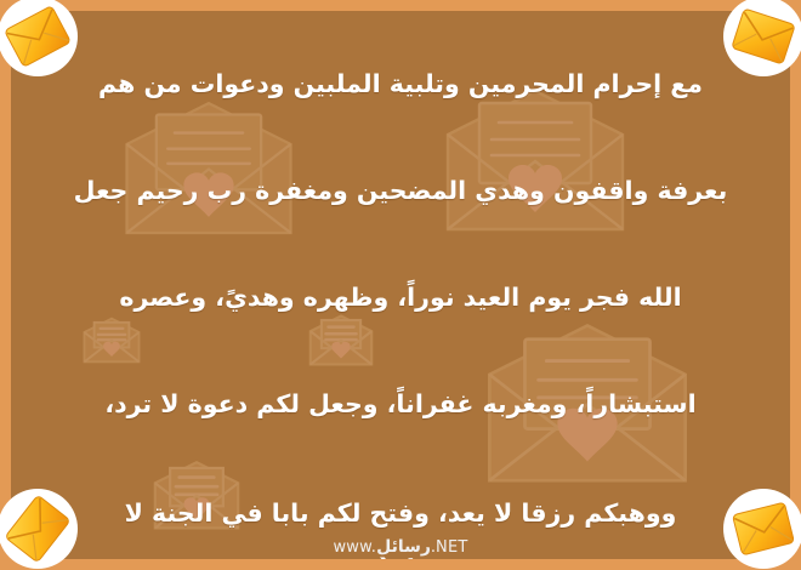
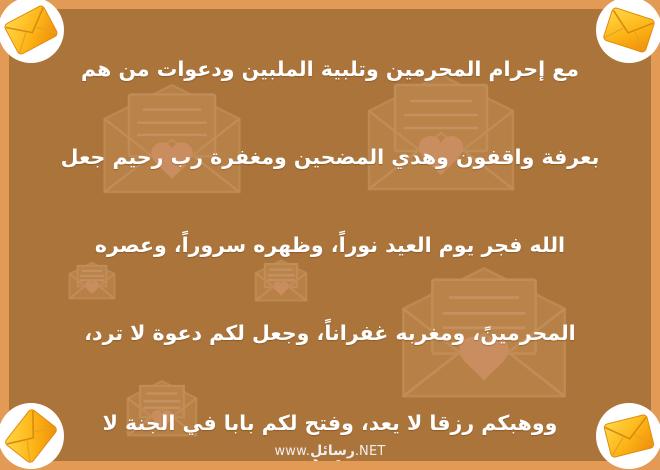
  مع إحرام المحرمين وتلبية الملبين ودعوات من هم
  بعرفة واقفون وهدي المضحين ومغفرة رب رحيم جعل
- الله فجر يوم العيد نوراً، وظهره وهديً، وعصره
+ الله فجر يوم العيد نوراً، وظهره سروراً، وعصره
- استبشاراً، ومغربه غفراناً، وجعل لكم دعوة لا ترد،
+ المحرمينً، ومغربه غفراناً، وجعل لكم دعوة لا ترد،
  ووهبكم رزقا لا يعد، وفتح لكم بابا في الجنة لا
  www. رسائل .NET
